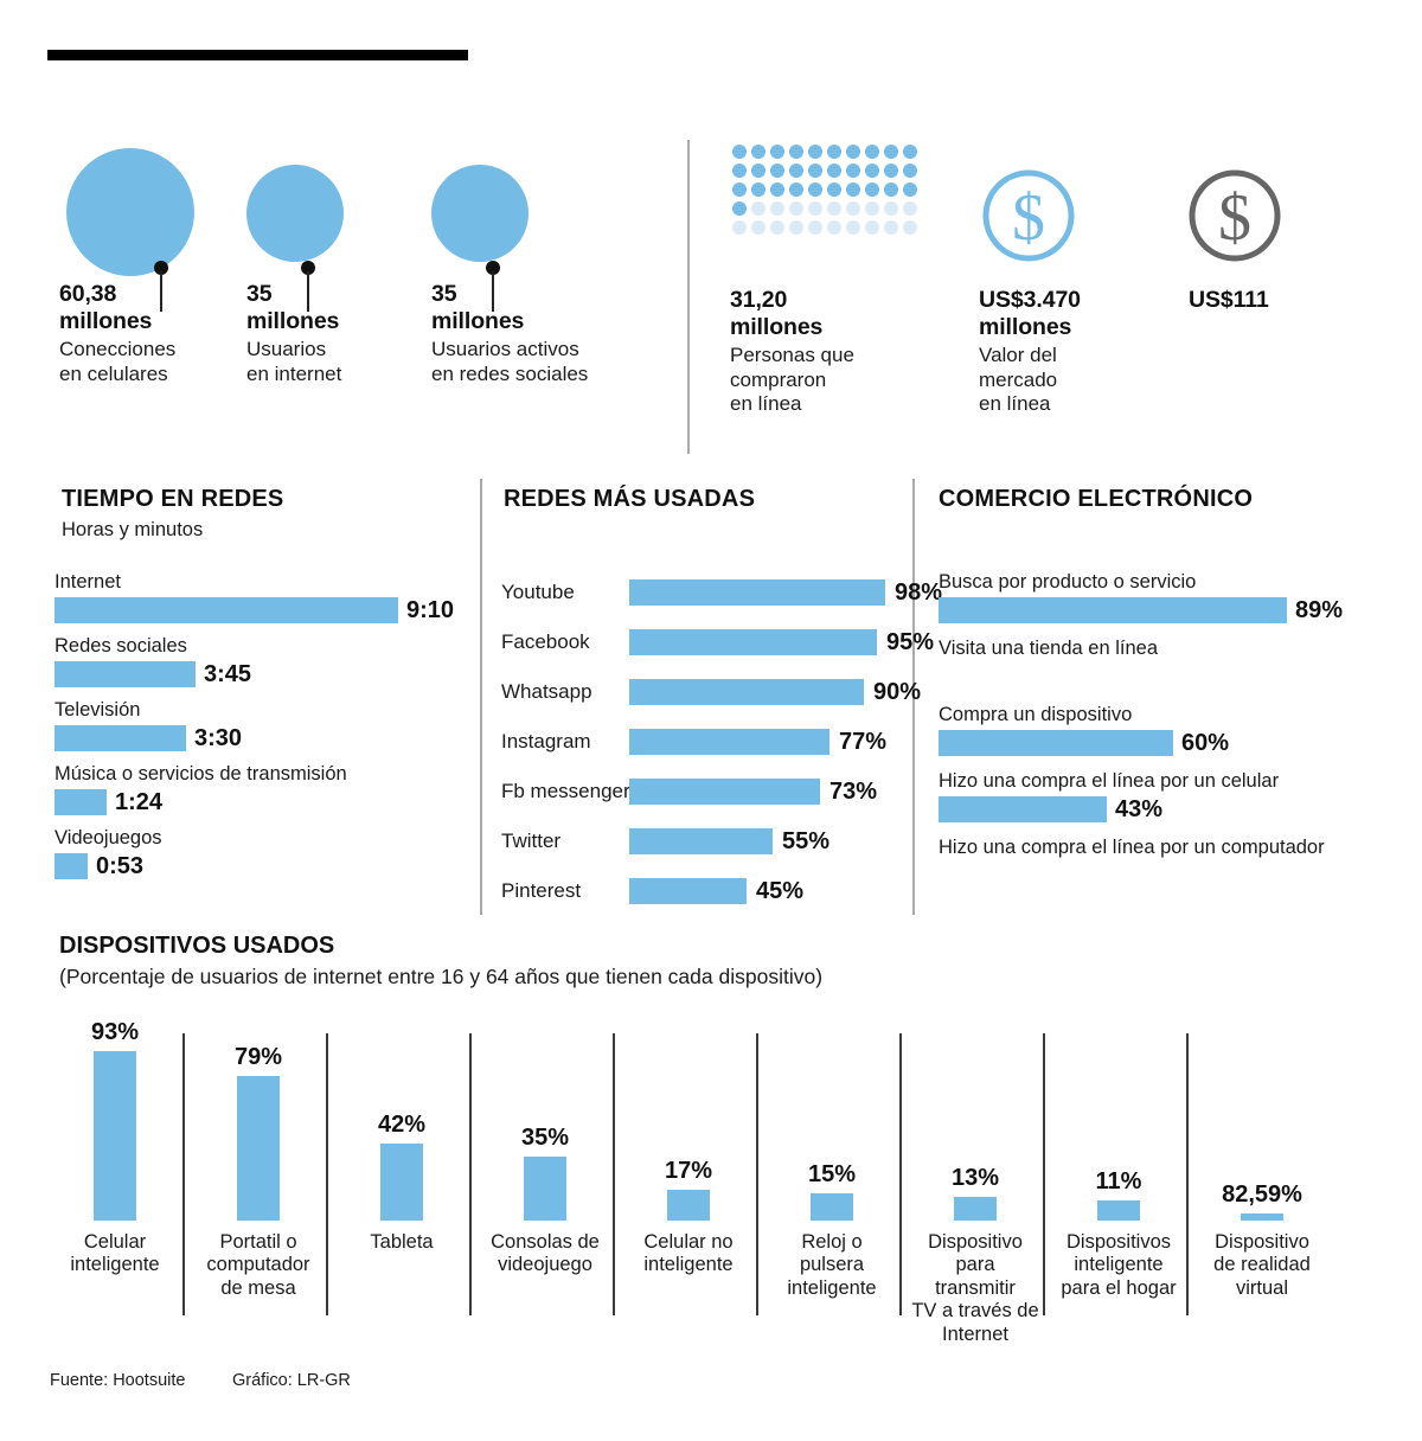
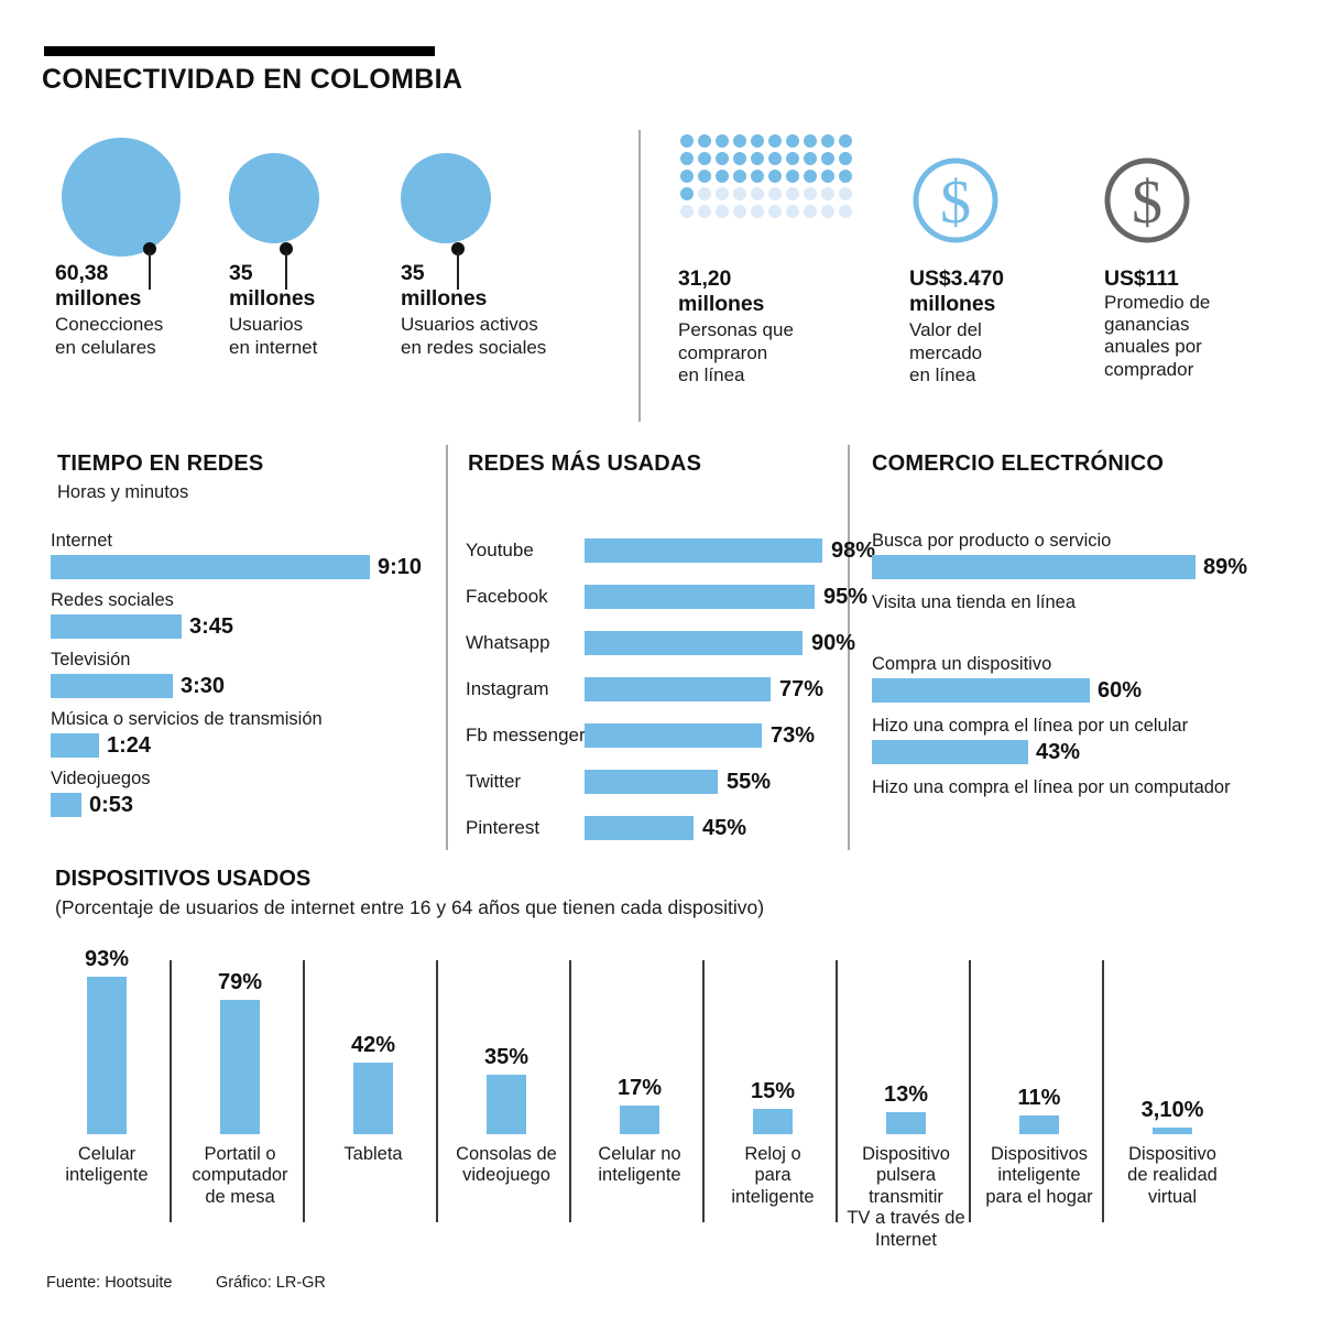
+ CONECTIVIDAD EN COLOMBIA
  60,38
  millones
  Conecciones
  en celulares
  35
  millones
  Usuarios
  en internet
  35
  millones
  Usuarios activos
  en redes sociales
  31,20
  millones
  Personas que
  compraron
  en línea
  $
  US$3.470
  millones
  Valor del
  mercado
  en línea
  $
  US$111
+ Promedio de
+ ganancias
+ anuales por
+ comprador
  TIEMPO EN REDES
  Horas y minutos
  Internet
  9:10
  Redes sociales
  3:45
  Televisión
  3:30
  Música o servicios de transmisión
  1:24
  Videojuegos
  0:53
  REDES MÁS USADAS
  Youtube
  98%
  Facebook
  95%
  Whatsapp
  90%
  Instagram
  77%
  Fb messenger
  73%
  Twitter
  55%
  Pinterest
  45%
  COMERCIO ELECTRÓNICO
  Busca por producto o servicio
  89%
  Visita una tienda en línea
  Compra un dispositivo
  60%
  Hizo una compra el línea por un celular
  43%
  Hizo una compra el línea por un computador
  DISPOSITIVOS USADOS
  (Porcentaje de usuarios de internet entre 16 y 64 años que tienen cada dispositivo)
  93%
  Celular
  inteligente
  79%
  Portatil o
  computador
  de mesa
  42%
  Tableta
  35%
  Consolas de
  videojuego
  17%
  Celular no
  inteligente
  15%
  Reloj o
- pulsera
+ para
  inteligente
  13%
  Dispositivo
- para
+ pulsera
  transmitir
  TV a través de Internet
  11%
  Dispositivos
  inteligente
  para el hogar
- 82,59%
+ 3,10%
  Dispositivo
  de realidad
  virtual
  Fuente: Hootsuite
  Gráfico: LR-GR
